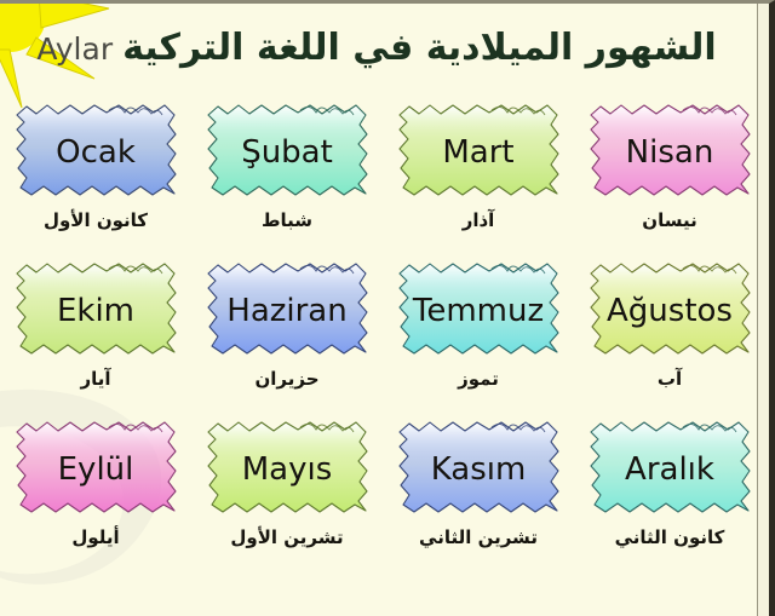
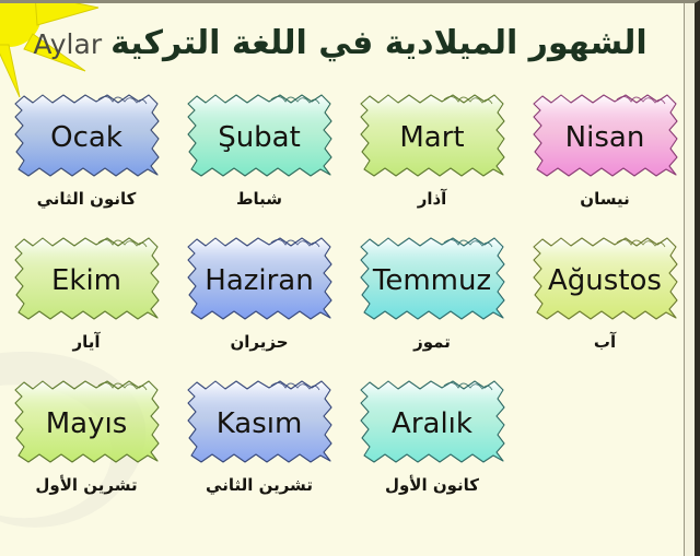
  الشهور الميلادية في اللغة التركية
  Aylar
  Ocak
- كانون الأول
+ كانون الثاني
  Şubat
  شباط
  Mart
  آذار
  Nisan
  نيسان
  Ekim
  آيار
  Haziran
  حزيران
  Temmuz
  تموز
  Ağustos
  آب
- Eylül
- أيلول
  Mayıs
  تشرين الأول
  Kasım
  تشرين الثاني
  Aralık
- كانون الثاني
+ كانون الأول
